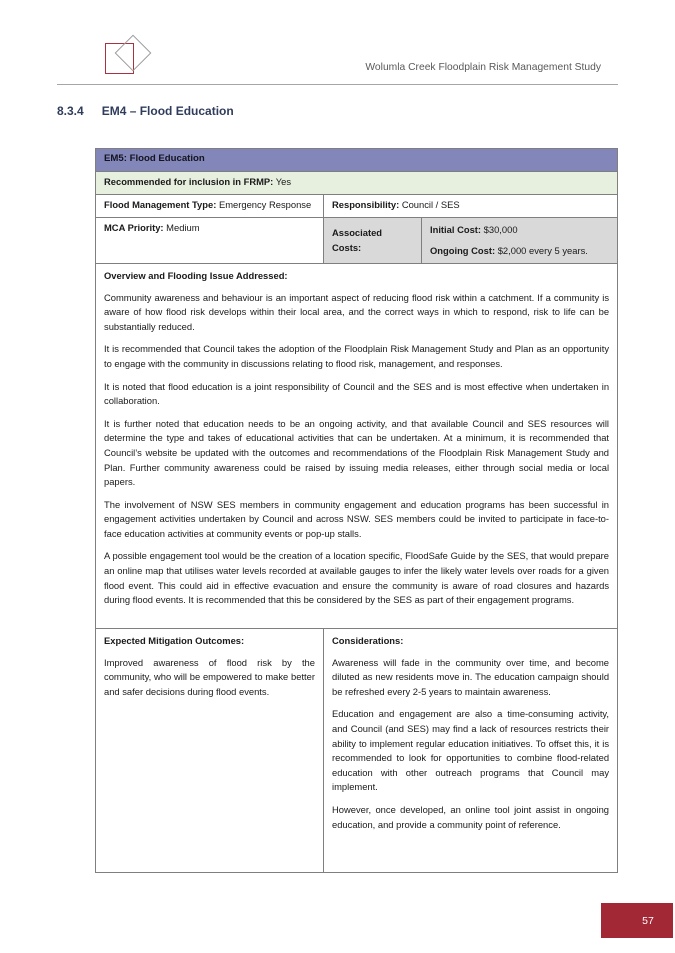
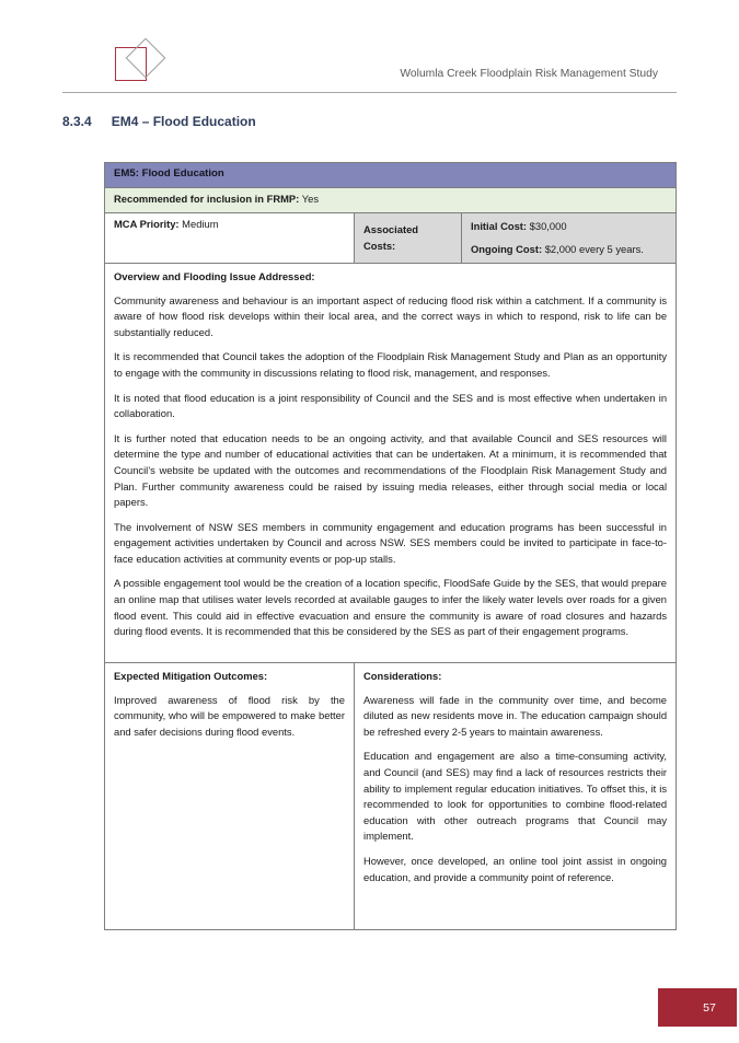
  Wolumla Creek Floodplain Risk Management Study
  8.3.4 EM4 – Flood Education
  EM5: Flood Education
  Recommended for inclusion in FRMP: Yes
- Flood Management Type: Emergency Response	Responsibility: Council / SES
  MCA Priority: Medium	Associated Costs:	Initial Cost: $30,000 Ongoing Cost: $2,000 every 5 years.
- Overview and Flooding Issue Addressed: Community awareness and behaviour is an important aspect of reducing flood risk within a catchment. If a community is aware of how flood risk develops within their local area, and the correct ways in which to respond, risk to life can be substantially reduced. It is recommended that Council takes the adoption of the Floodplain Risk Management Study and Plan as an opportunity to engage with the community in discussions relating to flood risk, management, and responses. It is noted that flood education is a joint responsibility of Council and the SES and is most effective when undertaken in collaboration. It is further noted that education needs to be an ongoing activity, and that available Council and SES resources will determine the type and takes of educational activities that can be undertaken. At a minimum, it is recommended that Council’s website be updated with the outcomes and recommendations of the Floodplain Risk Management Study and Plan. Further community awareness could be raised by issuing media releases, either through social media or local papers. The involvement of NSW SES members in community engagement and education programs has been successful in engagement activities undertaken by Council and across NSW. SES members could be invited to participate in face-to-face education activities at community events or pop-up stalls. A possible engagement tool would be the creation of a location specific, FloodSafe Guide by the SES, that would prepare an online map that utilises water levels recorded at available gauges to infer the likely water levels over roads for a given flood event. This could aid in effective evacuation and ensure the community is aware of road closures and hazards during flood events. It is recommended that this be considered by the SES as part of their engagement programs.
+ Overview and Flooding Issue Addressed: Community awareness and behaviour is an important aspect of reducing flood risk within a catchment. If a community is aware of how flood risk develops within their local area, and the correct ways in which to respond, risk to life can be substantially reduced. It is recommended that Council takes the adoption of the Floodplain Risk Management Study and Plan as an opportunity to engage with the community in discussions relating to flood risk, management, and responses. It is noted that flood education is a joint responsibility of Council and the SES and is most effective when undertaken in collaboration. It is further noted that education needs to be an ongoing activity, and that available Council and SES resources will determine the type and number of educational activities that can be undertaken. At a minimum, it is recommended that Council’s website be updated with the outcomes and recommendations of the Floodplain Risk Management Study and Plan. Further community awareness could be raised by issuing media releases, either through social media or local papers. The involvement of NSW SES members in community engagement and education programs has been successful in engagement activities undertaken by Council and across NSW. SES members could be invited to participate in face-to-face education activities at community events or pop-up stalls. A possible engagement tool would be the creation of a location specific, FloodSafe Guide by the SES, that would prepare an online map that utilises water levels recorded at available gauges to infer the likely water levels over roads for a given flood event. This could aid in effective evacuation and ensure the community is aware of road closures and hazards during flood events. It is recommended that this be considered by the SES as part of their engagement programs.
  Expected Mitigation Outcomes: Improved awareness of flood risk by the community, who will be empowered to make better and safer decisions during flood events.	Considerations: Awareness will fade in the community over time, and become diluted as new residents move in. The education campaign should be refreshed every 2-5 years to maintain awareness. Education and engagement are also a time-consuming activity, and Council (and SES) may find a lack of resources restricts their ability to implement regular education initiatives. To offset this, it is recommended to look for opportunities to combine flood-related education with other outreach programs that Council may implement. However, once developed, an online tool joint assist in ongoing education, and provide a community point of reference.
  57
